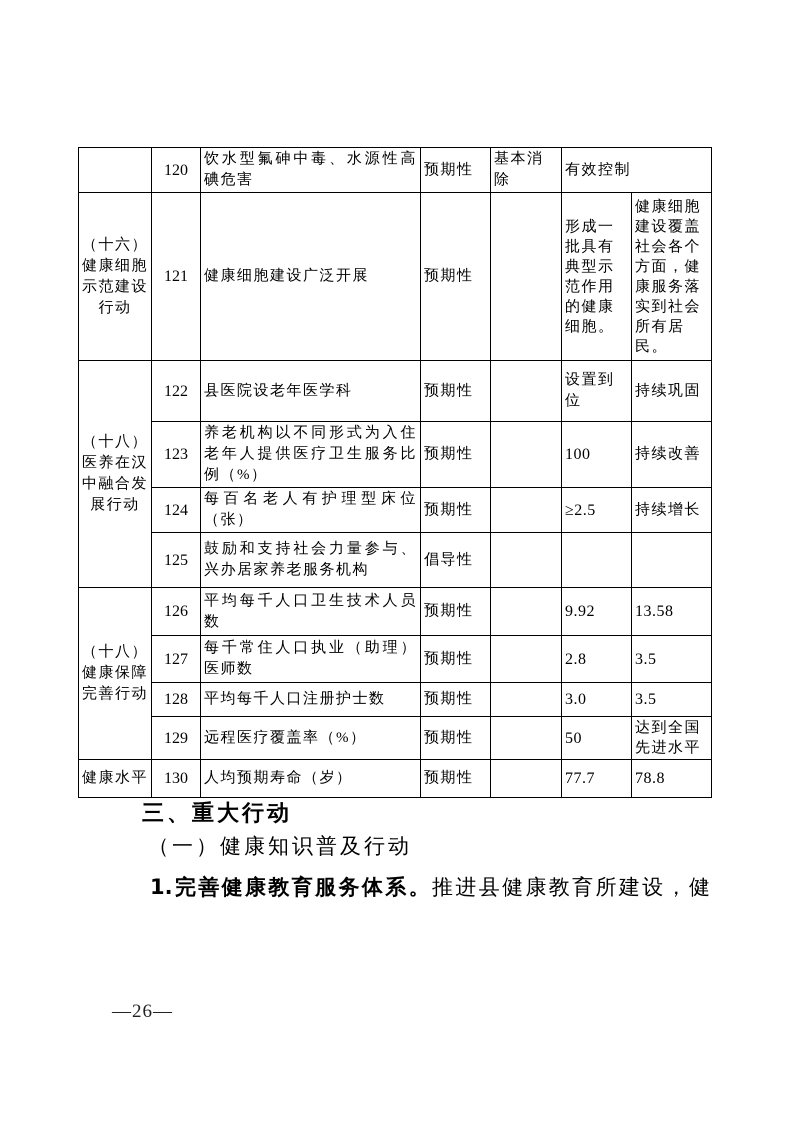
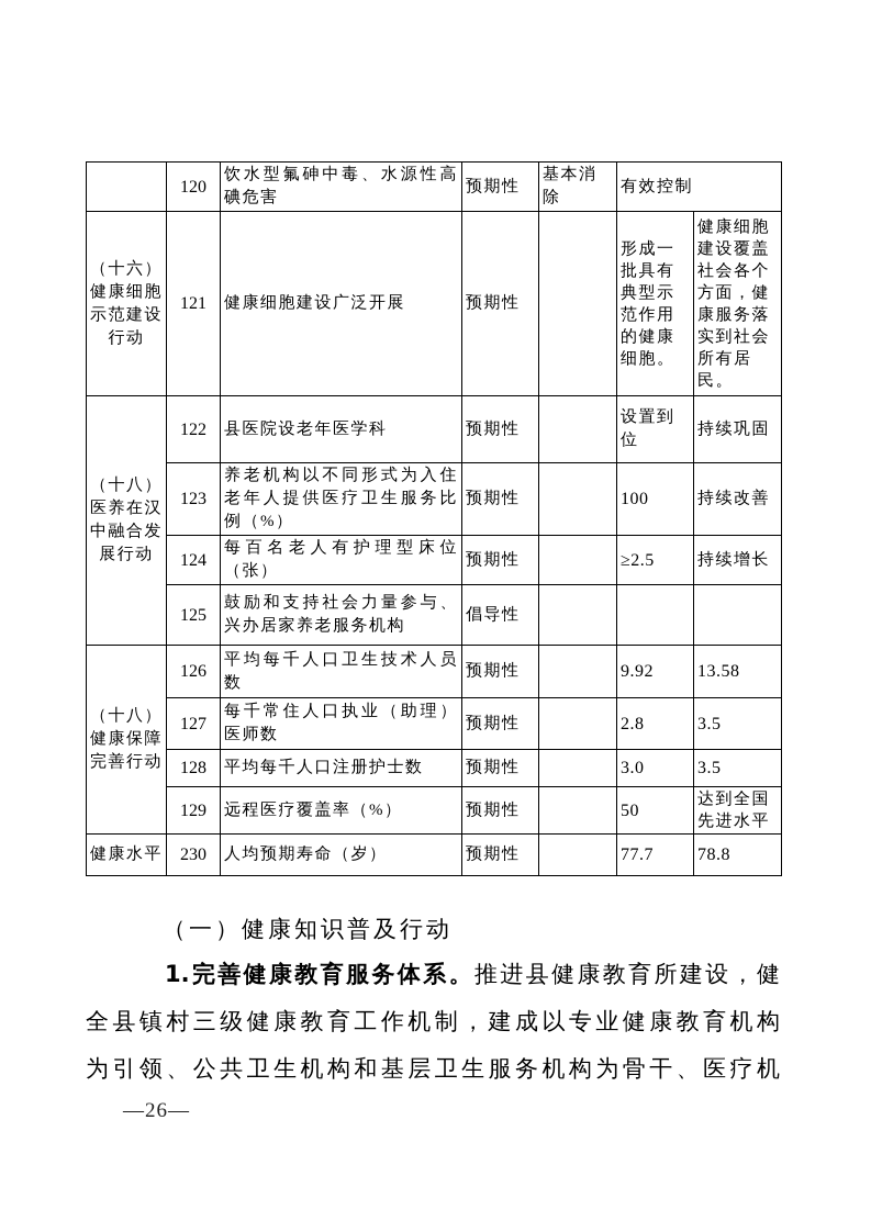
  	120	饮水型氟砷中毒、水源性高碘危害	预期性	基本消除	有效控制
  （十六）健康细胞示范建设行动	121	健康细胞建设广泛开展	预期性		形成一批具有典型示范作用的健康细胞。	健康细胞建设覆盖社会各个方面，健康服务落实到社会所有居民。
  （十八）医养在汉中融合发展行动	122	县医院设老年医学科	预期性		设置到位	持续巩固
  123	养老机构以不同形式为入住老年人提供医疗卫生服务比例（%）	预期性		100	持续改善
  124	每百名老人有护理型床位（张）	预期性		≥2.5	持续增长
  125	鼓励和支持社会力量参与、兴办居家养老服务机构	倡导性
  （十八）健康保障完善行动	126	平均每千人口卫生技术人员数	预期性		9.92	13.58
  127	每千常住人口执业（助理）医师数	预期性		2.8	3.5
  128	平均每千人口注册护士数	预期性		3.0	3.5
  129	远程医疗覆盖率（%）	预期性		50	达到全国先进水平
- 健康水平	130	人均预期寿命（岁）	预期性		77.7	78.8
+ 健康水平	230	人均预期寿命（岁）	预期性		77.7	78.8
- 三、重大行动
  （一）健康知识普及行动
  1.完善健康教育服务体系。推进县健康教育所建设，健
+ 全县镇村三级健康教育工作机制，建成以专业健康教育机构
+ 为引领、公共卫生机构和基层卫生服务机构为骨干、医疗机
  —26—
